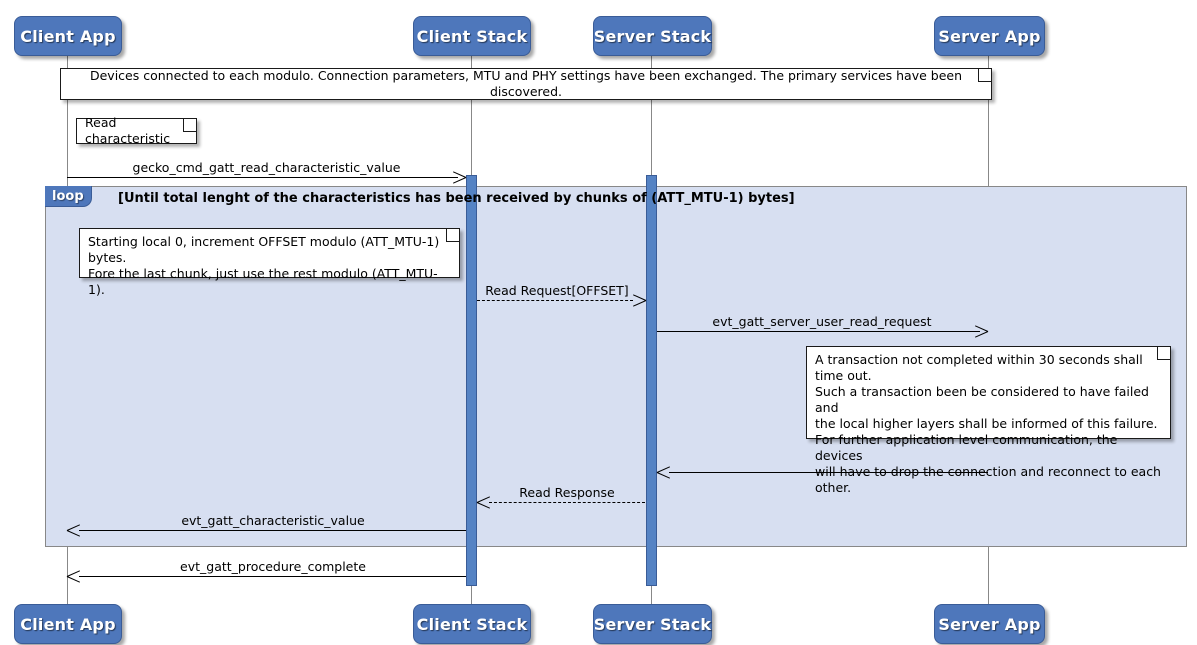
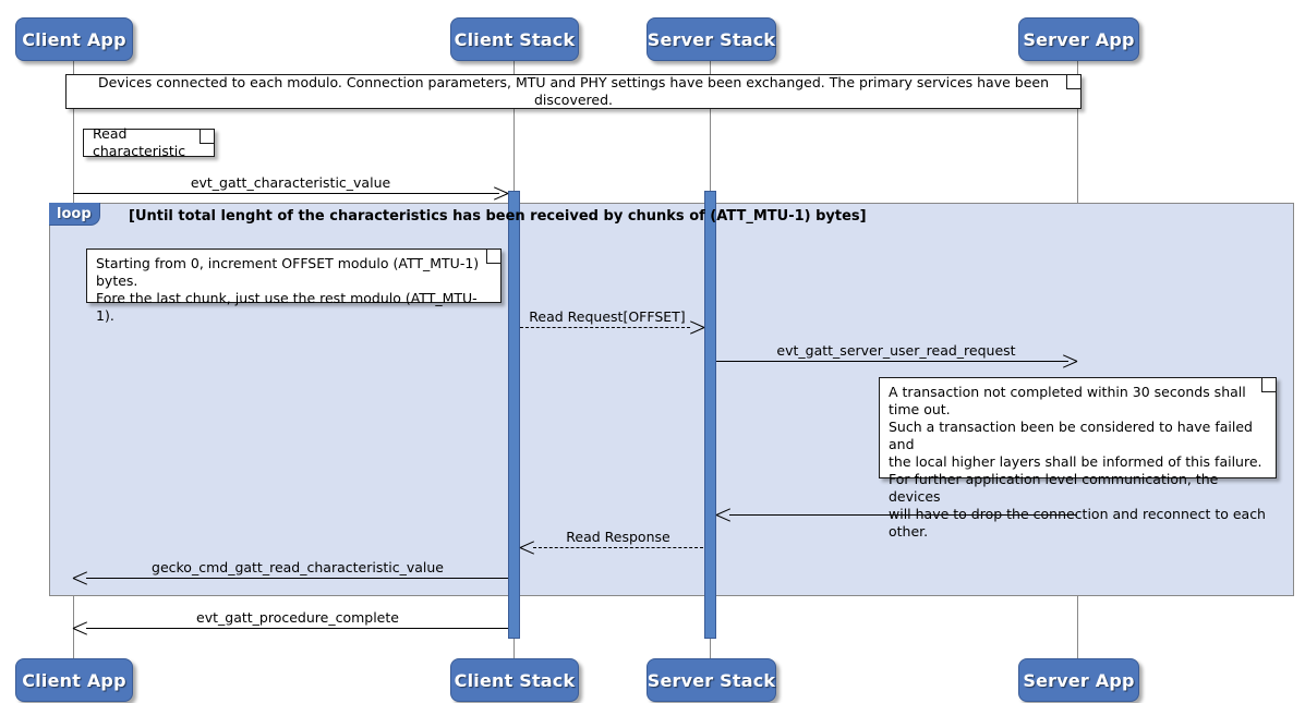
  loop
  [Until total lenght of the characteristics has been received by chunks of (ATT_MTU-1) bytes]
  Client App
  Client Stack
  Server Stack
  Server App
  Client App
  Client Stack
  Server Stack
  Server App
  Devices connected to each modulo. Connection parameters, MTU and PHY settings have been exchanged. The primary services have been discovered.
  Read characteristic
- gecko_cmd_gatt_read_characteristic_value
+ evt_gatt_characteristic_value
- Starting local 0, increment OFFSET modulo (ATT_MTU-1) bytes.
+ Starting from 0, increment OFFSET modulo (ATT_MTU-1) bytes.
  Fore the last chunk, just use the rest modulo (ATT_MTU-1).
  Read Request[OFFSET]
  evt_gatt_server_user_read_request
  A transaction not completed within 30 seconds shall time out.
  Such a transaction been be considered to have failed and
  the local higher layers shall be informed of this failure.
  For further application level communication, the devices
  will have to drop the connection and reconnect to each other.
  Read Response
- evt_gatt_characteristic_value
+ gecko_cmd_gatt_read_characteristic_value
  evt_gatt_procedure_complete
